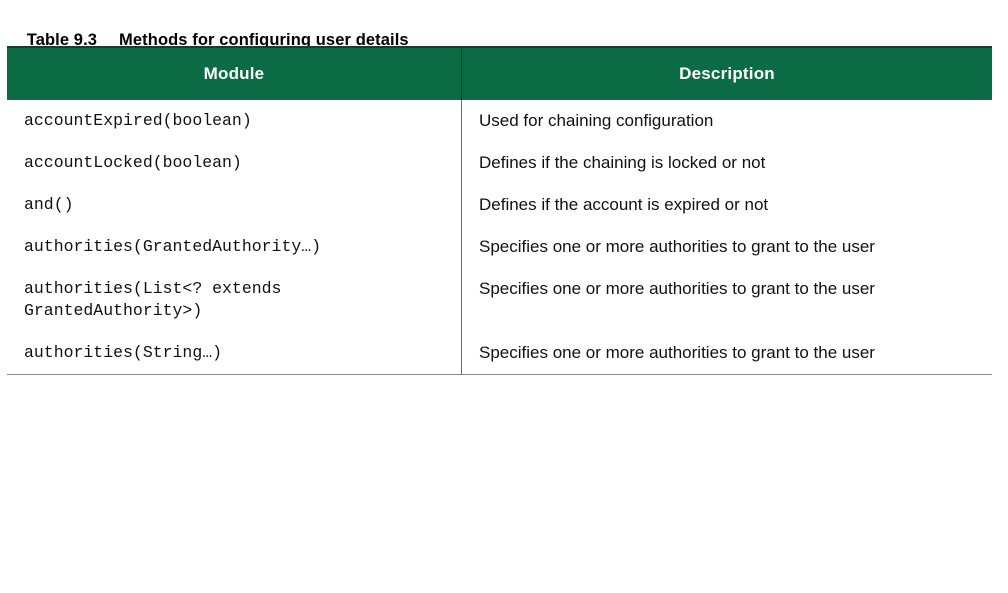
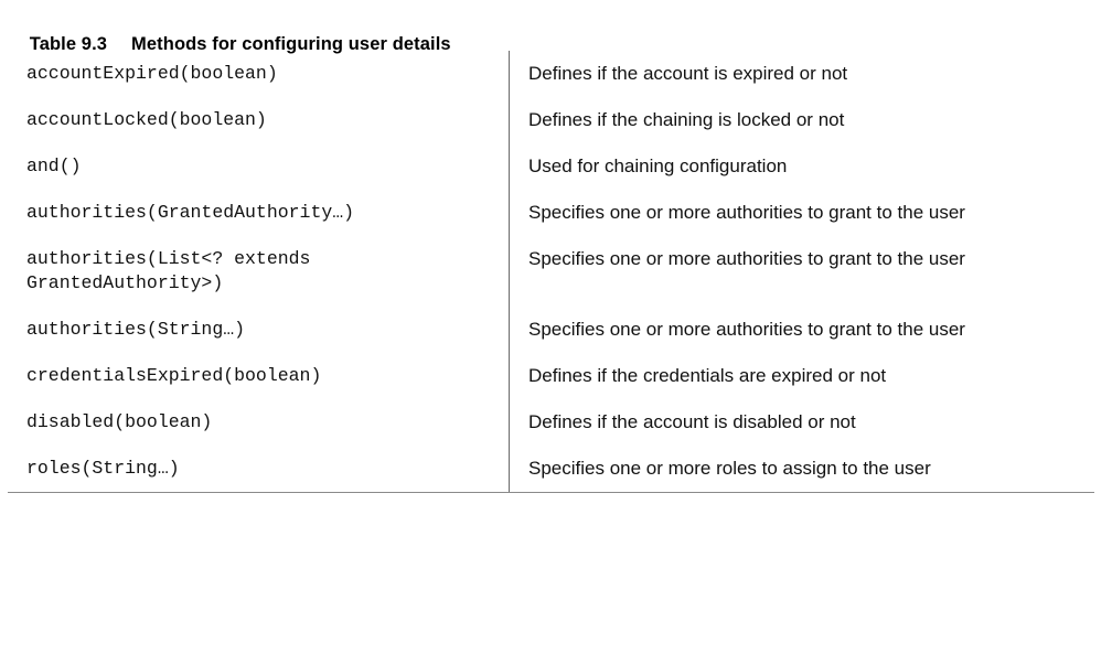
  Table 9.3 Methods for configuring user details
- Module
- Description
  accountExpired(boolean)
- Used for chaining configuration
+ Defines if the account is expired or not
  accountLocked(boolean)
  Defines if the chaining is locked or not
  and()
- Defines if the account is expired or not
+ Used for chaining configuration
  authorities(GrantedAuthority…)
  Specifies one or more authorities to grant to the user
  authorities(List<? extends GrantedAuthority>)
  Specifies one or more authorities to grant to the user
  authorities(String…)
  Specifies one or more authorities to grant to the user
+ credentialsExpired(boolean)
+ Defines if the credentials are expired or not
+ disabled(boolean)
+ Defines if the account is disabled or not
+ roles(String…)
+ Specifies one or more roles to assign to the user
